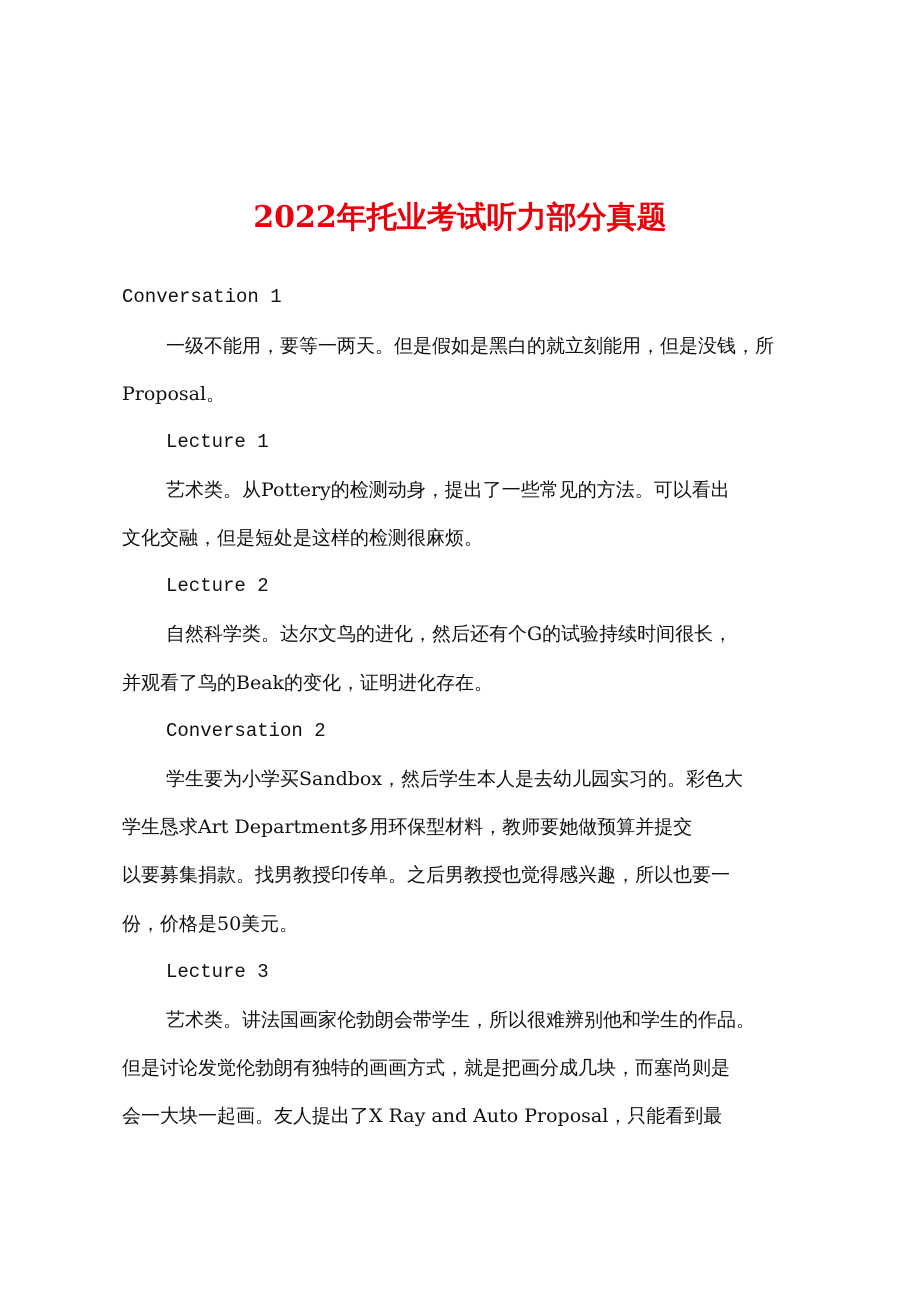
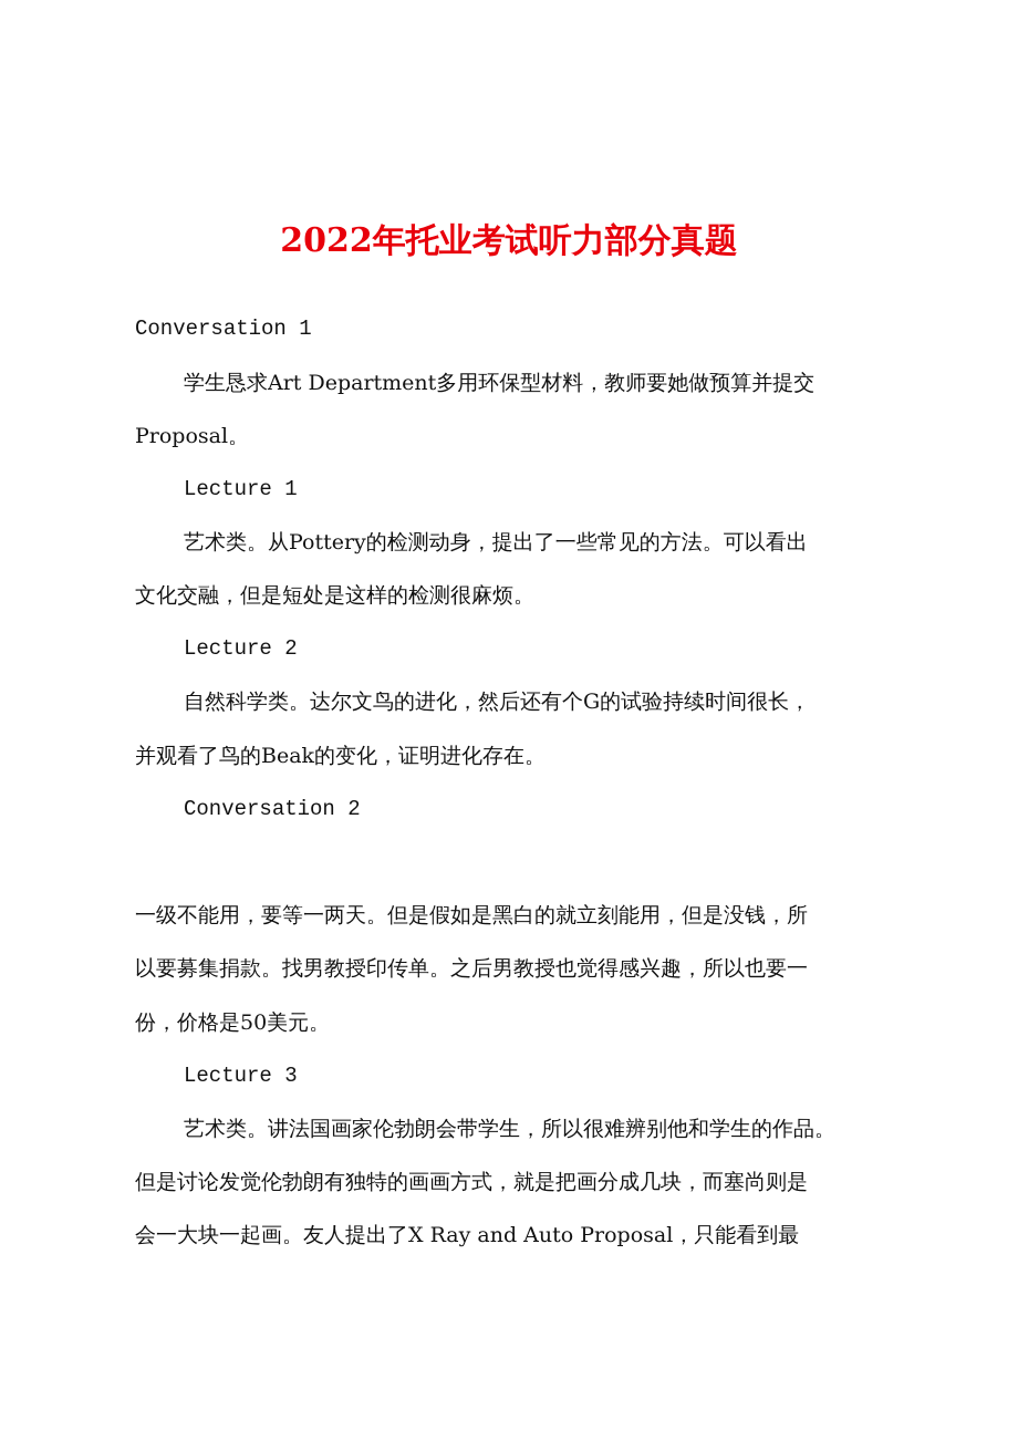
  2022年托业考试听力部分真题
  Conversation 1
- 一级不能用，要等一两天。但是假如是黑白的就立刻能用，但是没钱，所
+ 学生恳求Art Department多用环保型材料，教师要她做预算并提交
  Proposal。
  Lecture 1
  艺术类。从Pottery的检测动身，提出了一些常见的方法。可以看出
  文化交融，但是短处是这样的检测很麻烦。
  Lecture 2
  自然科学类。达尔文鸟的进化，然后还有个G的试验持续时间很长，
  并观看了鸟的Beak的变化，证明进化存在。
  Conversation 2
- 学生要为小学买Sandbox，然后学生本人是去幼儿园实习的。彩色大
- 学生恳求Art Department多用环保型材料，教师要她做预算并提交
+ 一级不能用，要等一两天。但是假如是黑白的就立刻能用，但是没钱，所
  以要募集捐款。找男教授印传单。之后男教授也觉得感兴趣，所以也要一
  份，价格是50美元。
  Lecture 3
  艺术类。讲法国画家伦勃朗会带学生，所以很难辨别他和学生的作品。
  但是讨论发觉伦勃朗有独特的画画方式，就是把画分成几块，而塞尚则是
  会一大块一起画。友人提出了X Ray and Auto Proposal，只能看到最
